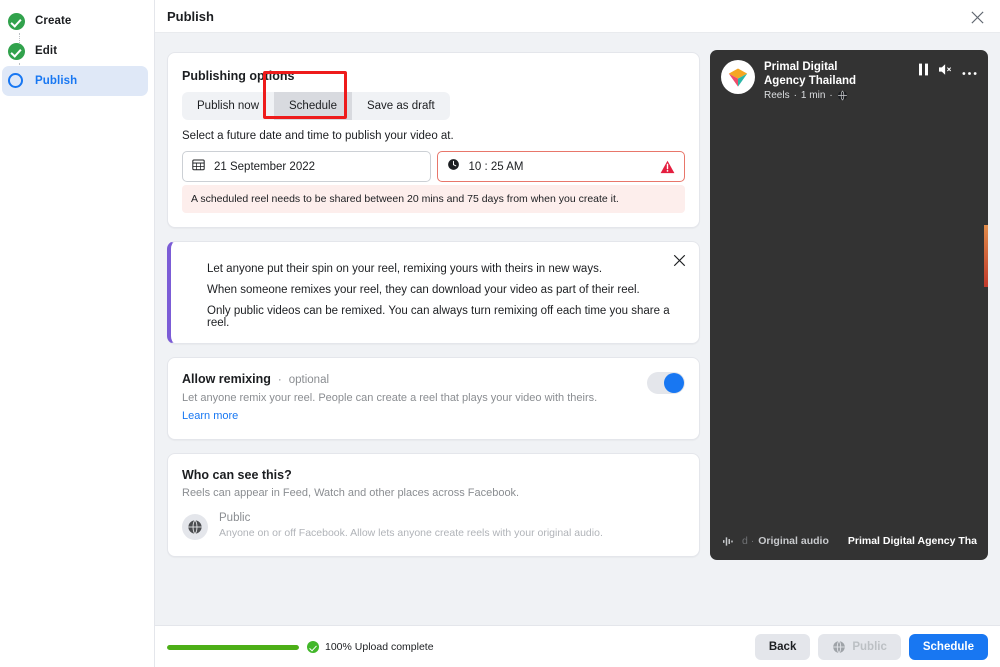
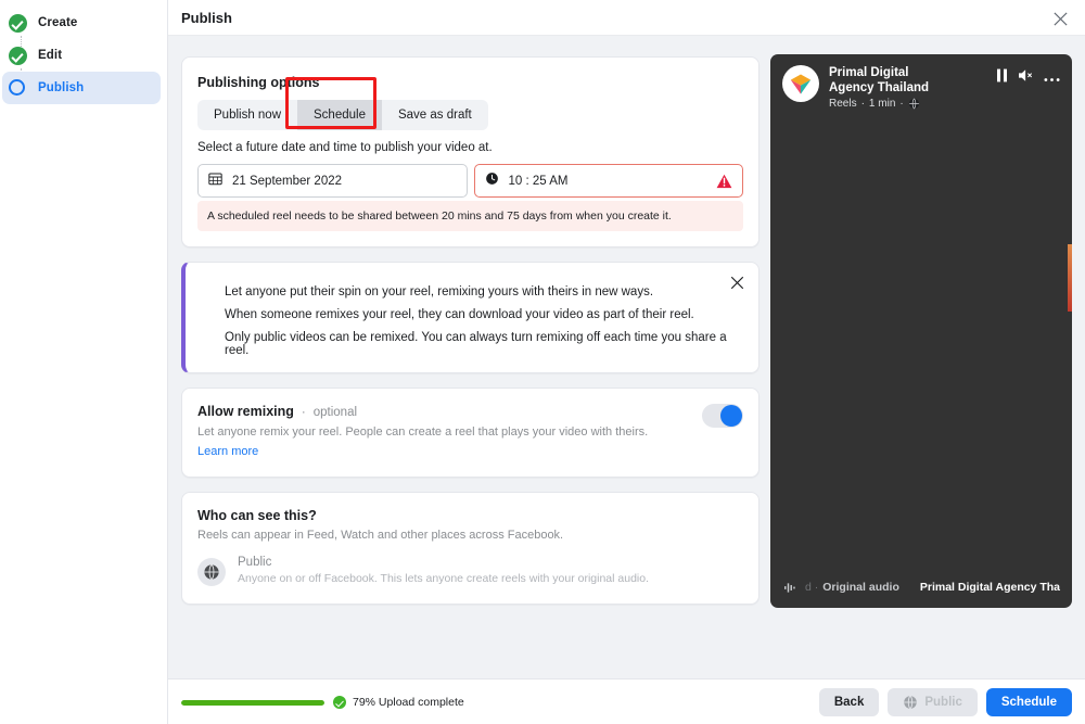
  Create
  Edit
  Publish
  Publish
  Publishing options
  Publish now
  Schedule
  Save as draft
  Select a future date and time to publish your video at.
  21 September 2022
  10 : 25 AM
  A scheduled reel needs to be shared between 20 mins and 75 days from when you create it.
  Let anyone put their spin on your reel, remixing yours with theirs in new ways.
  When someone remixes your reel, they can download your video as part of their reel.
  Only public videos can be remixed. You can always turn remixing off each time you share a reel.
  Allow remixing
  ·
  optional
  Let anyone remix your reel. People can create a reel that plays your video with theirs.
  Learn more
  Who can see this?
  Reels can appear in Feed, Watch and other places across Facebook.
  Public
- Anyone on or off Facebook. Allow lets anyone create reels with your original audio.
+ Anyone on or off Facebook. This lets anyone create reels with your original audio.
  Primal Digital Agency Thailand
  Reels
  ·
  1 min
  ·
  d ·
  Original audio
  Primal Digital Agency Tha
- 100% Upload complete
+ 79% Upload complete
  Back
  Public
  Schedule
